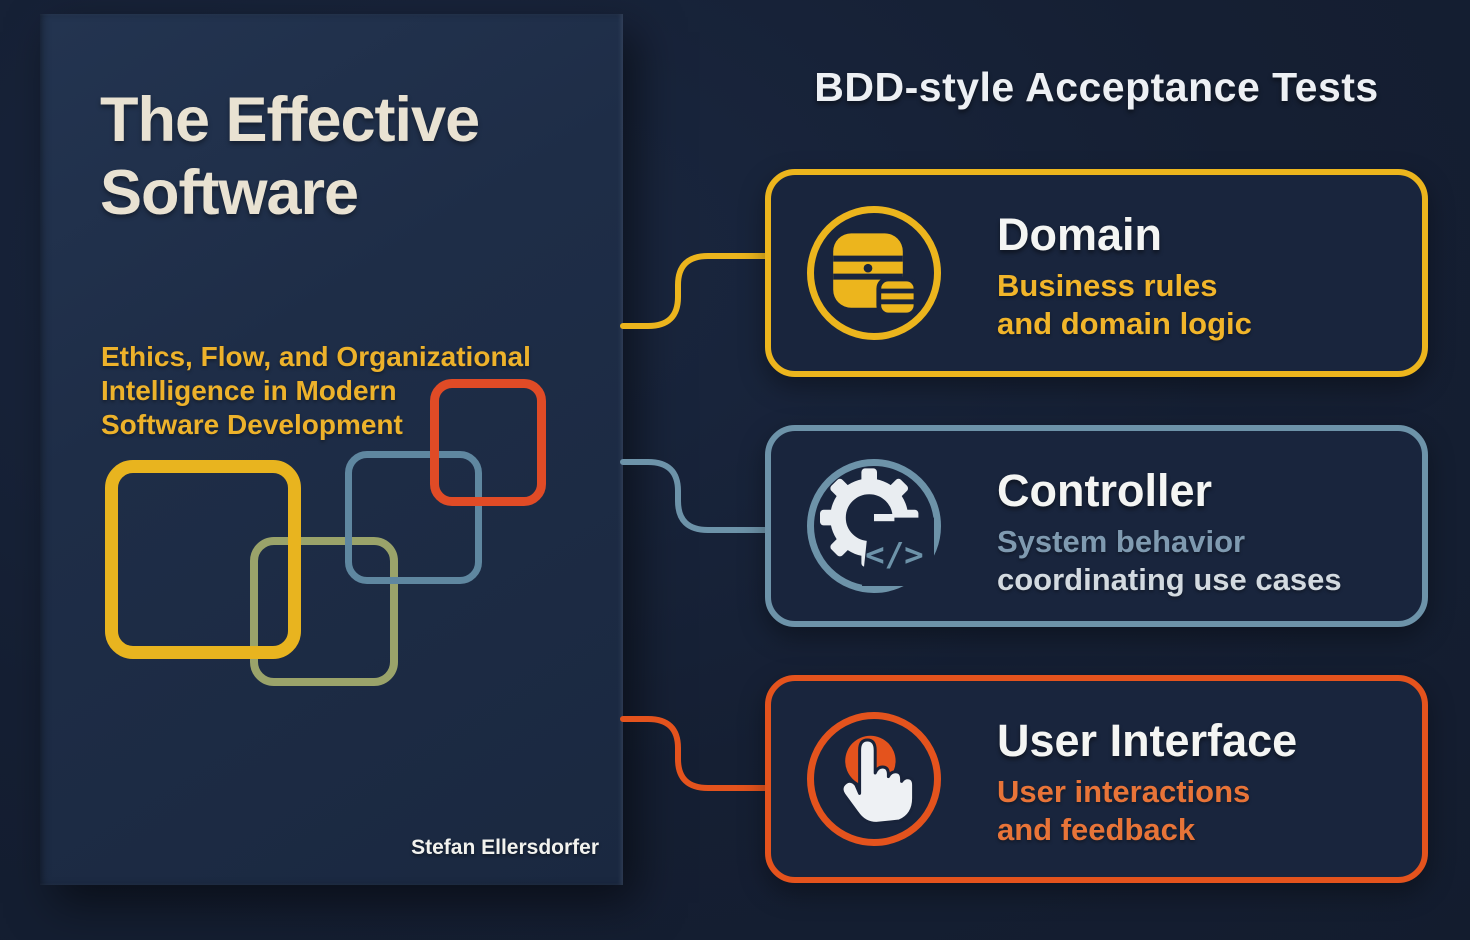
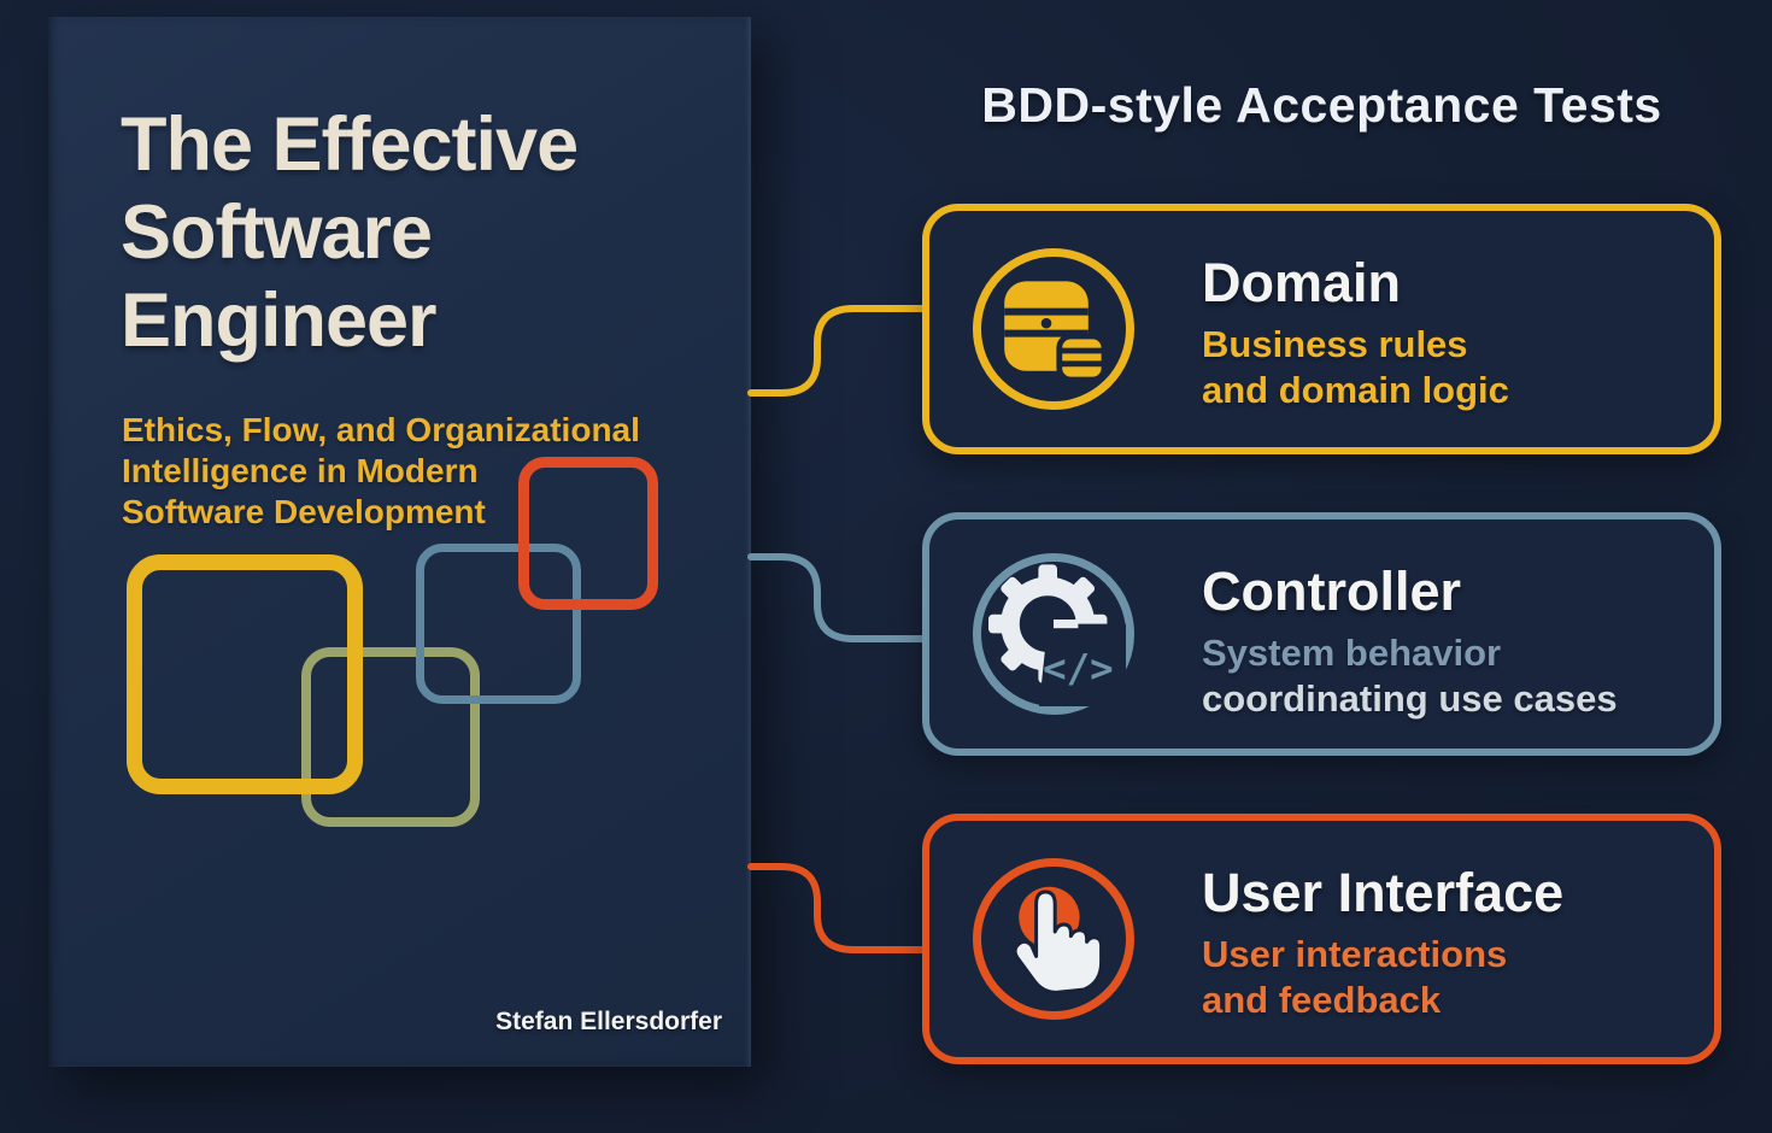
  The Effective
  Software
+ Engineer
  Ethics, Flow, and Organizational
  Intelligence in Modern
  Software Development
  Stefan Ellersdorfer
  BDD-style Acceptance Tests
  Domain
  Business rules
  and domain logic
  </>
  Controller
  System behavior
  coordinating use cases
  User Interface
  User interactions
  and feedback
